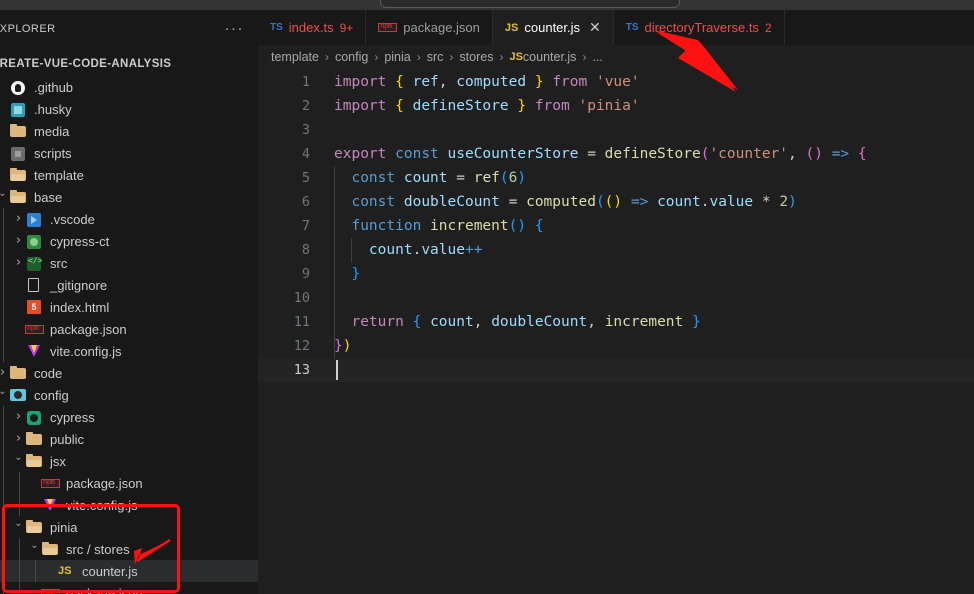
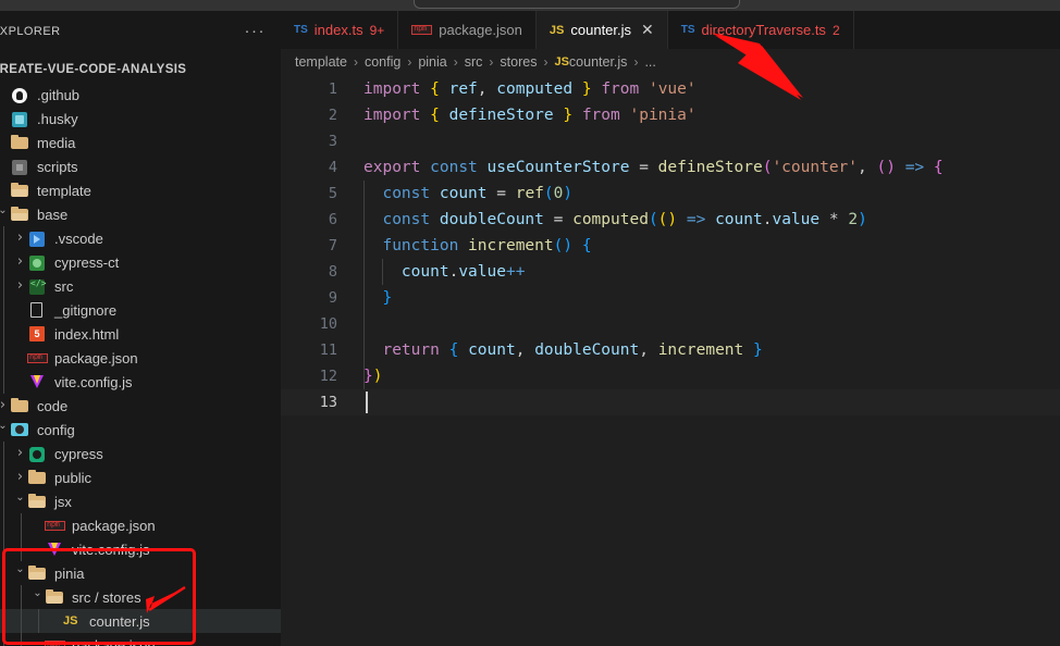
  XPLORER
  ···
  REATE-VUE-CODE-ANALYSIS
  .github
  .husky
  media
  scripts
  template
  base
  .vscode
  cypress-ct
  src
  _gitignore
  5
  index.html
  package.json
  vite.config.js
  code
  config
  cypress
  public
  jsx
  package.json
  vite.config.js
  pinia
  src / stores
  JS
  counter.js
  package.json
  TS
  index.ts
  9+
  package.json
  JS
  counter.js
  ✕
  TS
  directoryTraverse.ts
  2
  template
  ›
  config
  ›
  pinia
  ›
  src
  ›
  stores
  ›
  JS
  counter.js
  ›
  ...
  1
  import { ref, computed } from 'vue'
  2
  import { defineStore } from 'pinia'
  3
  4
  export const useCounterStore = defineStore('counter', () => {
  5
- const count = ref(6)
+ const count = ref(0)
  6
  const doubleCount = computed(() => count.value * 2)
  7
  function increment() {
  8
  count.value++
  9
  }
  10
  11
  return { count, doubleCount, increment }
  12
  })
  13
